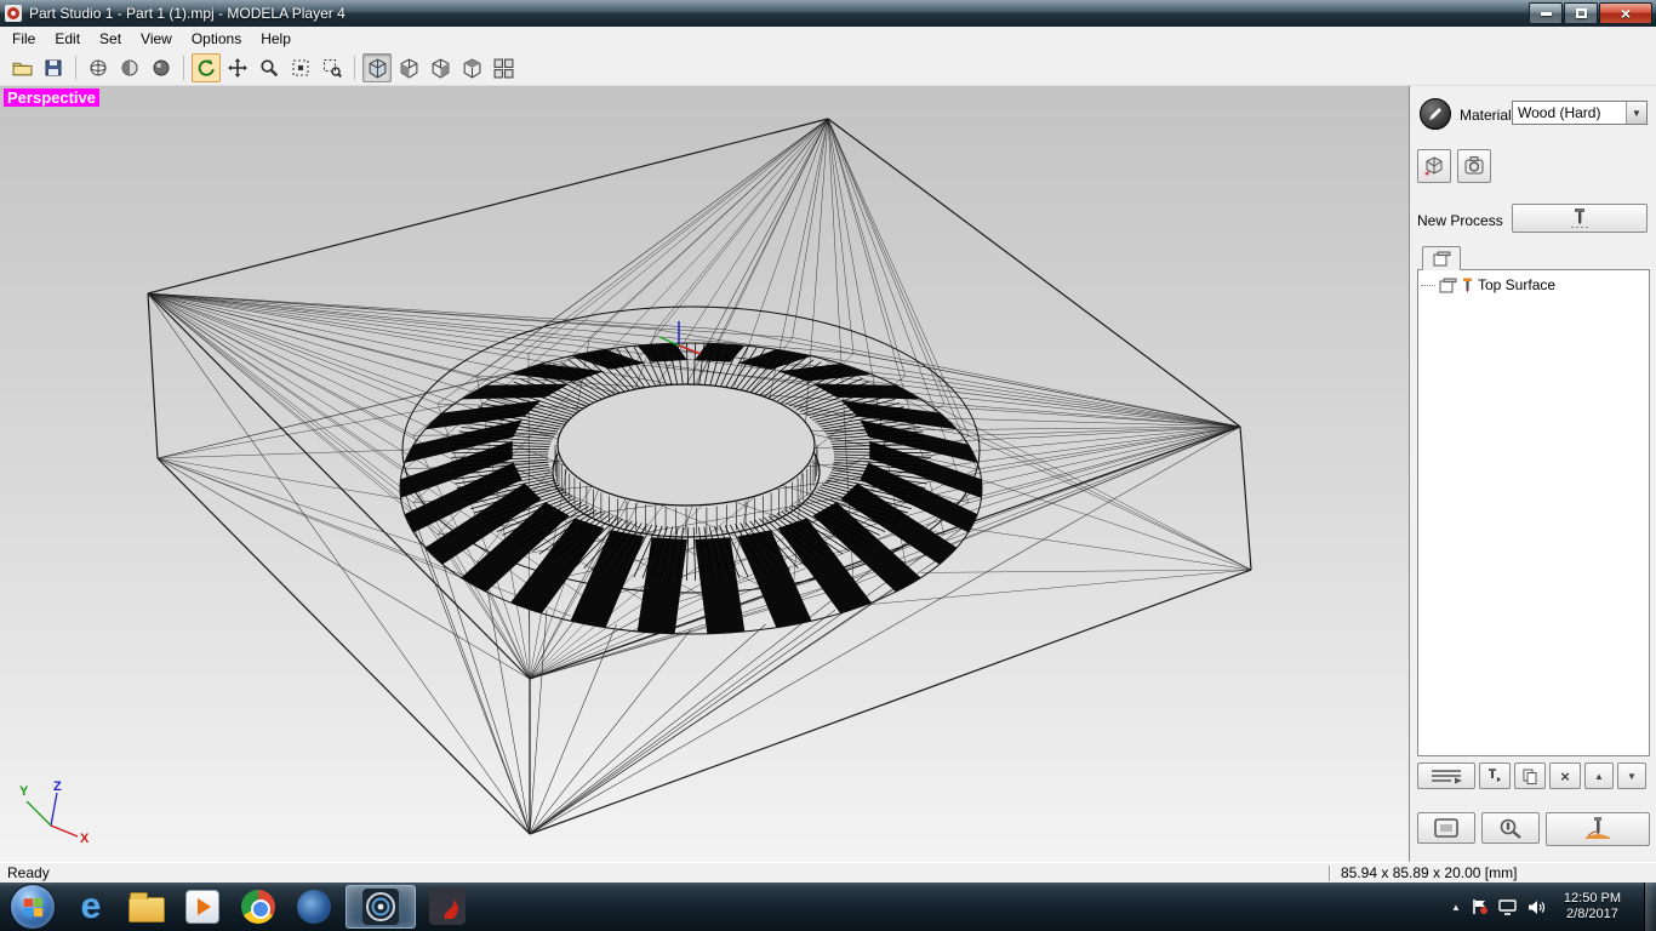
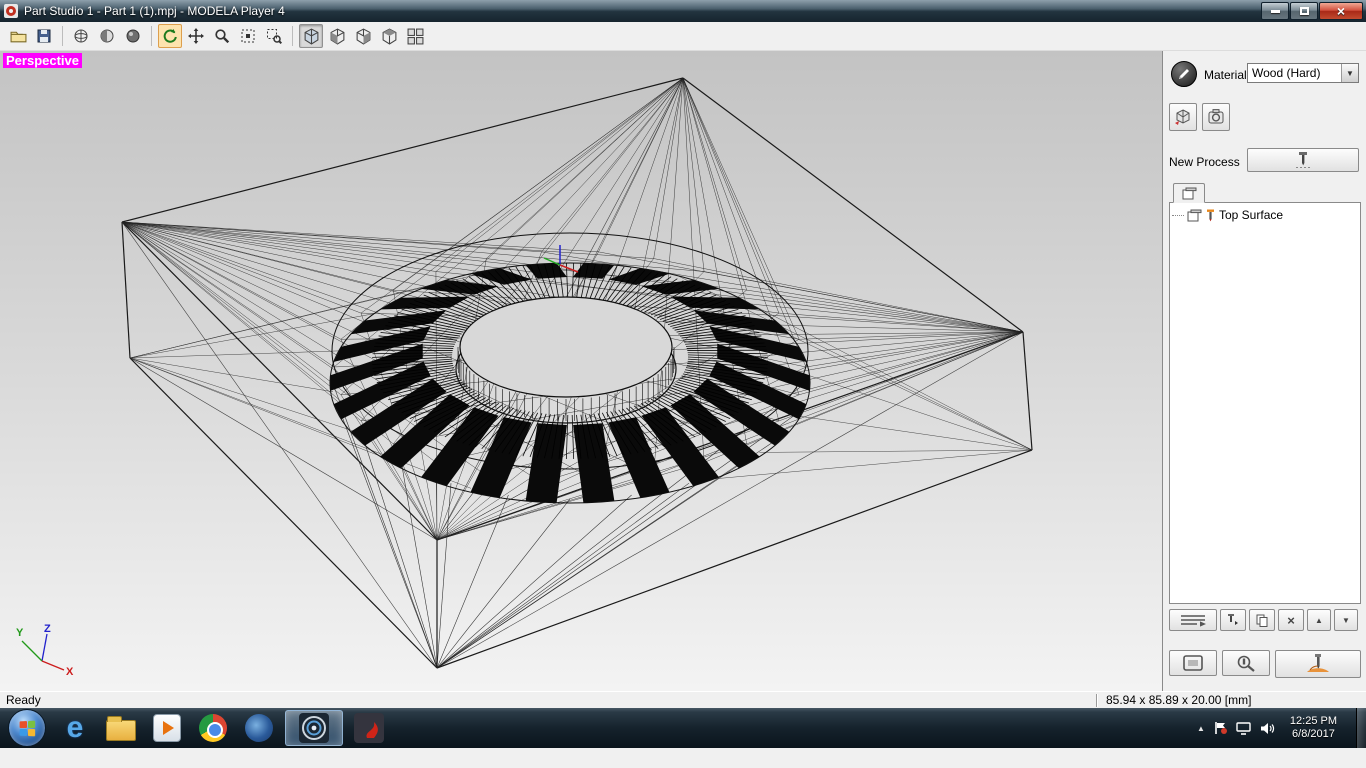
  Part Studio 1 - Part 1 (1).mpj - MODELA Player 4
  ×
- File
- Edit
- Set
- View
- Options
- Help
  Perspective
  Y
  Z
  X
  Material
  Wood (Hard)
  ▼
  New Process
  Top Surface
  ×
  ▲
  ▼
  Ready
  85.94 x 85.89 x 20.00 [mm]
  e
  ▲
- 12:50 PM
+ 12:25 PM
- 2/8/2017
+ 6/8/2017
